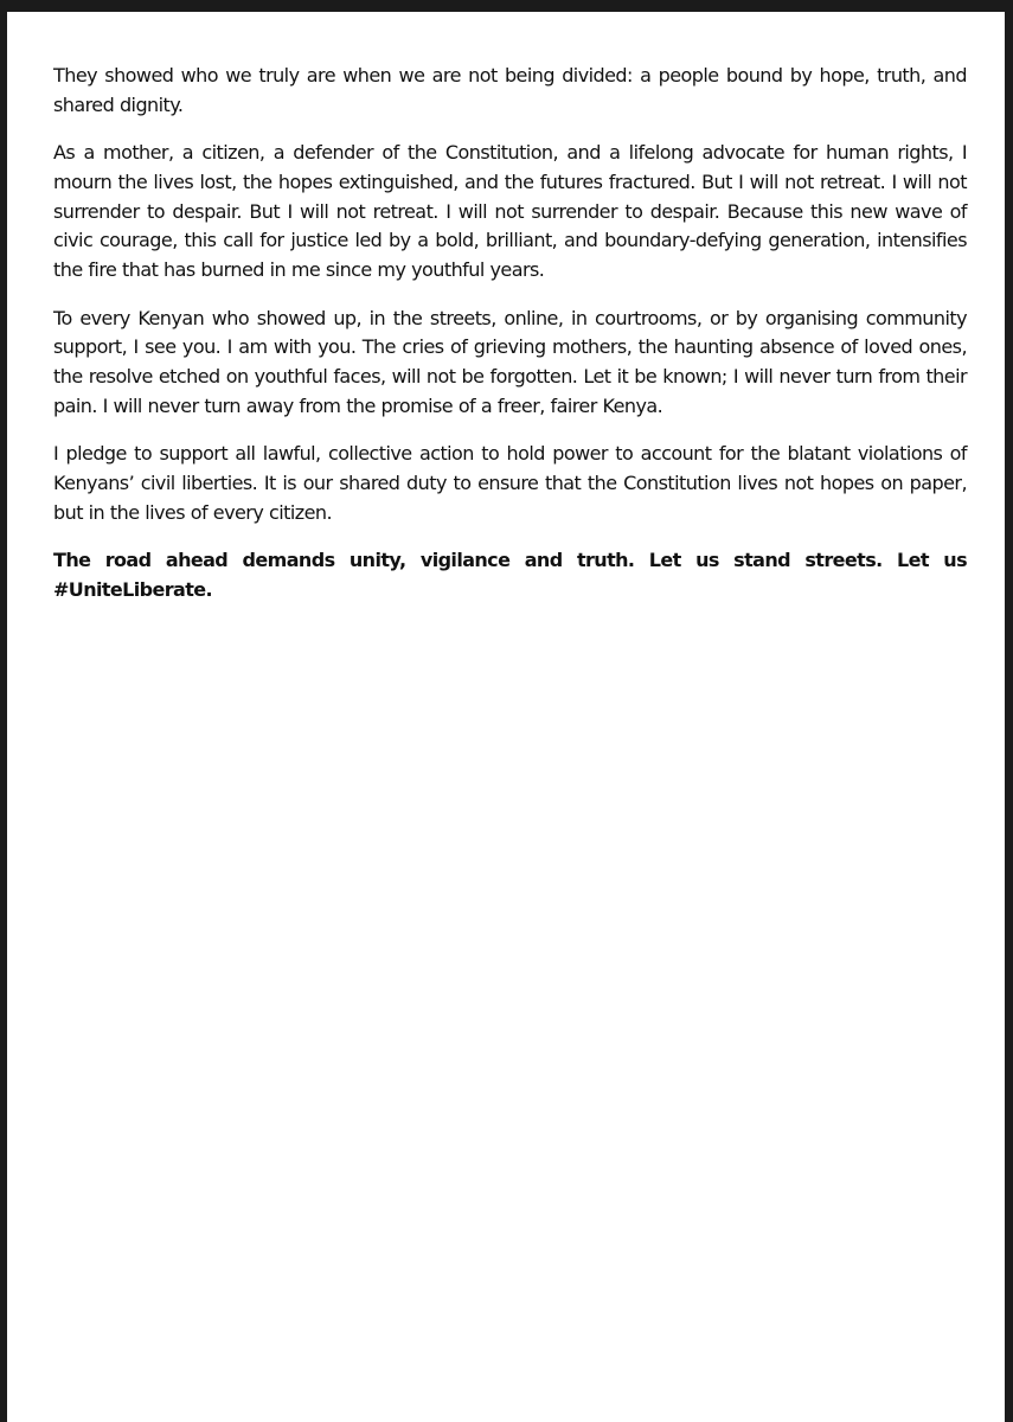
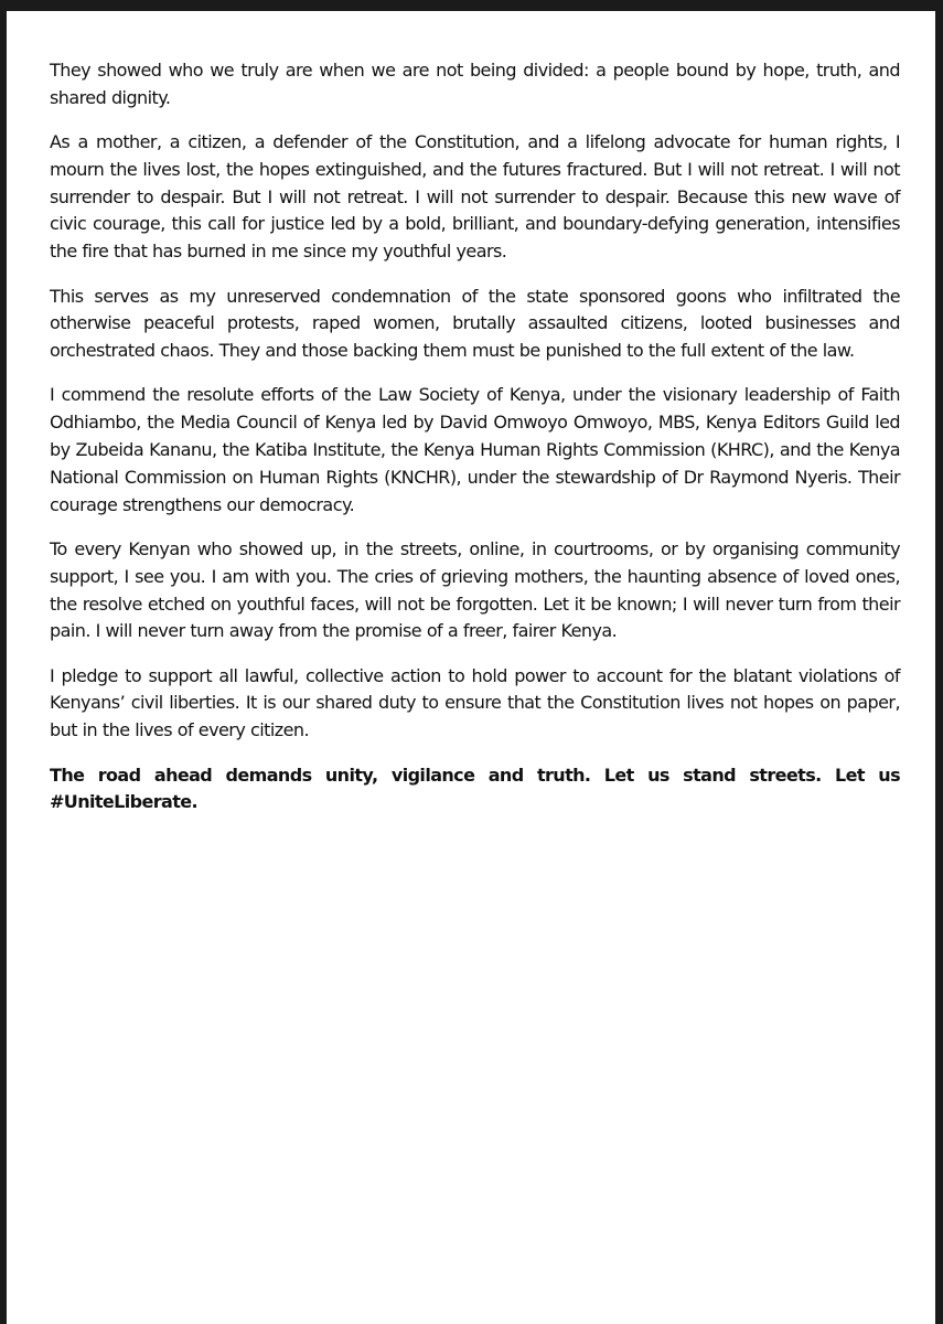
  They showed who we truly are when we are not being divided: a people bound by hope, truth, and shared dignity.
  As a mother, a citizen, a defender of the Constitution, and a lifelong advocate for human rights, I mourn the lives lost, the hopes extinguished, and the futures fractured. But I will not retreat. I will not surrender to despair. But I will not retreat. I will not surrender to despair. Because this new wave of civic courage, this call for justice led by a bold, brilliant, and boundary-defying generation, intensifies the fire that has burned in me since my youthful years.
+ This serves as my unreserved condemnation of the state sponsored goons who infiltrated the otherwise peaceful protests, raped women, brutally assaulted citizens, looted businesses and orchestrated chaos. They and those backing them must be punished to the full extent of the law.
+ I commend the resolute efforts of the Law Society of Kenya, under the visionary leadership of Faith Odhiambo, the Media Council of Kenya led by David Omwoyo Omwoyo, MBS, Kenya Editors Guild led by Zubeida Kananu, the Katiba Institute, the Kenya Human Rights Commission (KHRC), and the Kenya National Commission on Human Rights (KNCHR), under the stewardship of Dr Raymond Nyeris. Their courage strengthens our democracy.
  To every Kenyan who showed up, in the streets, online, in courtrooms, or by organising community support, I see you. I am with you. The cries of grieving mothers, the haunting absence of loved ones, the resolve etched on youthful faces, will not be forgotten. Let it be known; I will never turn from their pain. I will never turn away from the promise of a freer, fairer Kenya.
  I pledge to support all lawful, collective action to hold power to account for the blatant violations of Kenyans’ civil liberties. It is our shared duty to ensure that the Constitution lives not hopes on paper, but in the lives of every citizen.
  The road ahead demands unity, vigilance and truth. Let us stand streets. Let us #UniteLiberate.
